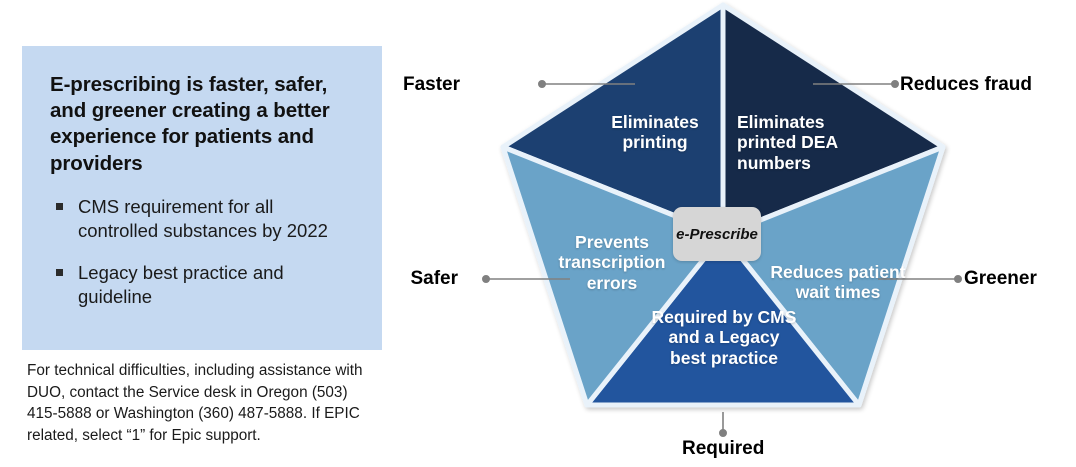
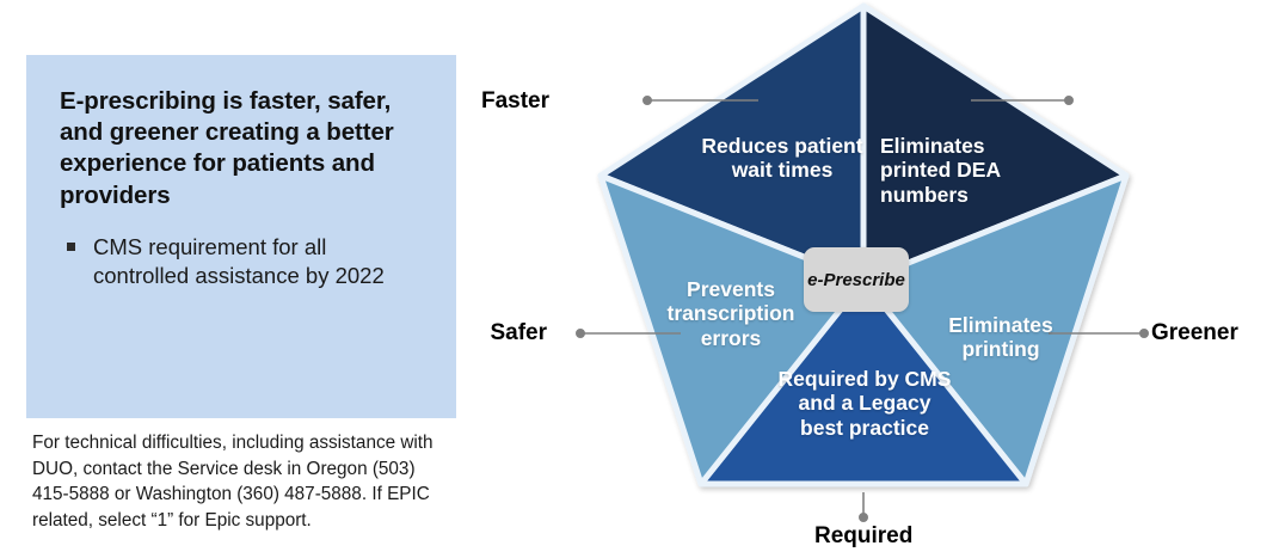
  E-prescribing is faster, safer, and greener creating a better experience for patients and providers
- CMS requirement for all controlled substances by 2022
+ CMS requirement for all controlled assistance by 2022
- Legacy best practice and guideline
  For technical difficulties, including assistance with DUO, contact the Service desk in Oregon (503) 415-5888 or Washington (360) 487-5888. If EPIC related, select “1” for Epic support.
- Eliminates printing
+ Reduces patient wait times
  Eliminates printed DEA numbers
- Reduces patient wait times
+ Eliminates printing
  Required by CMS and a Legacy best practice
  Prevents transcription errors
  e-Prescribe
  Faster
- Reduces fraud
  Safer
  Greener
  Required
